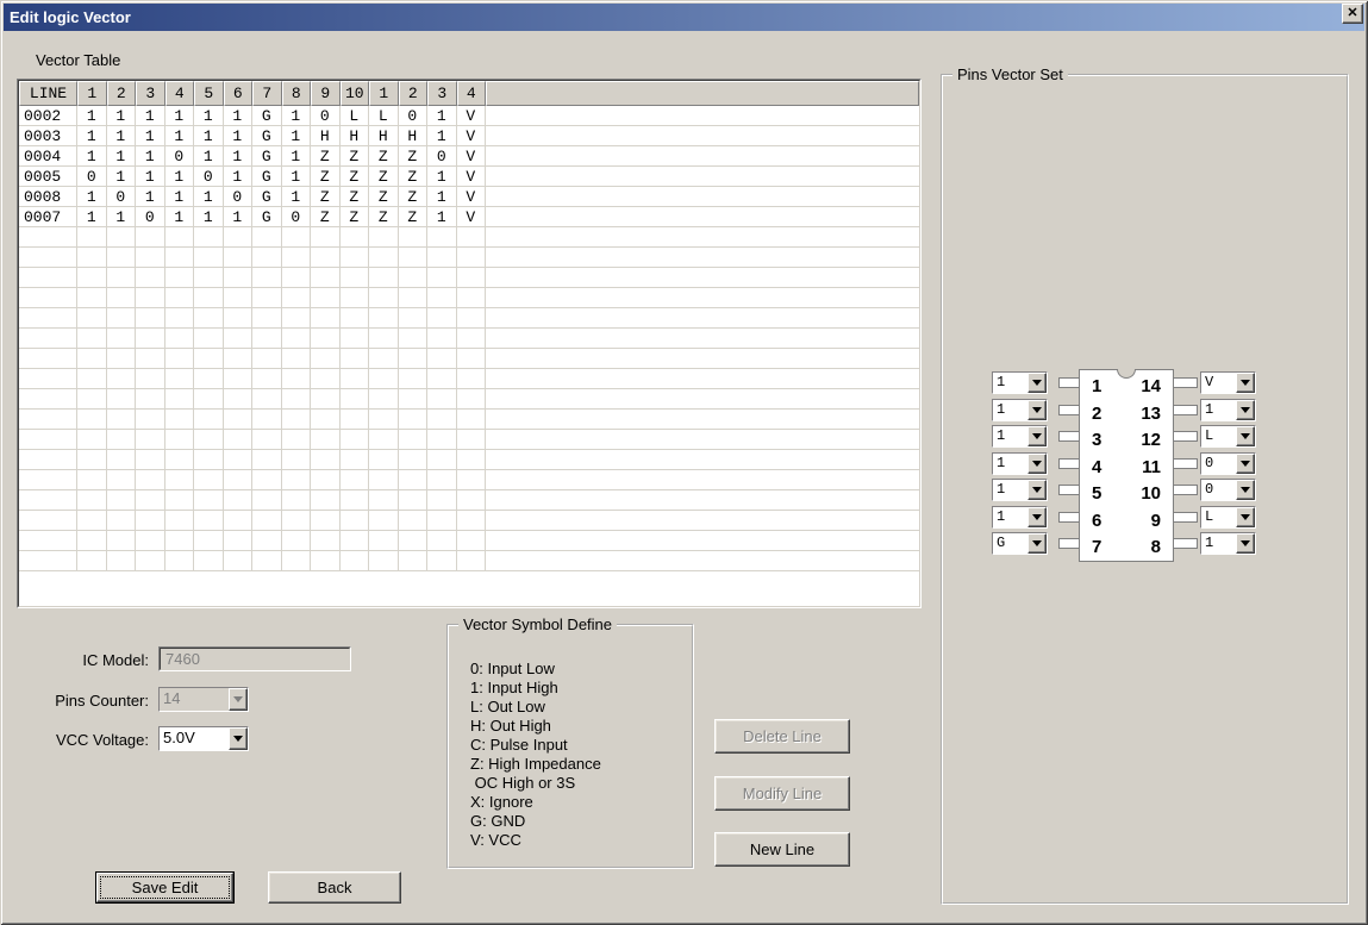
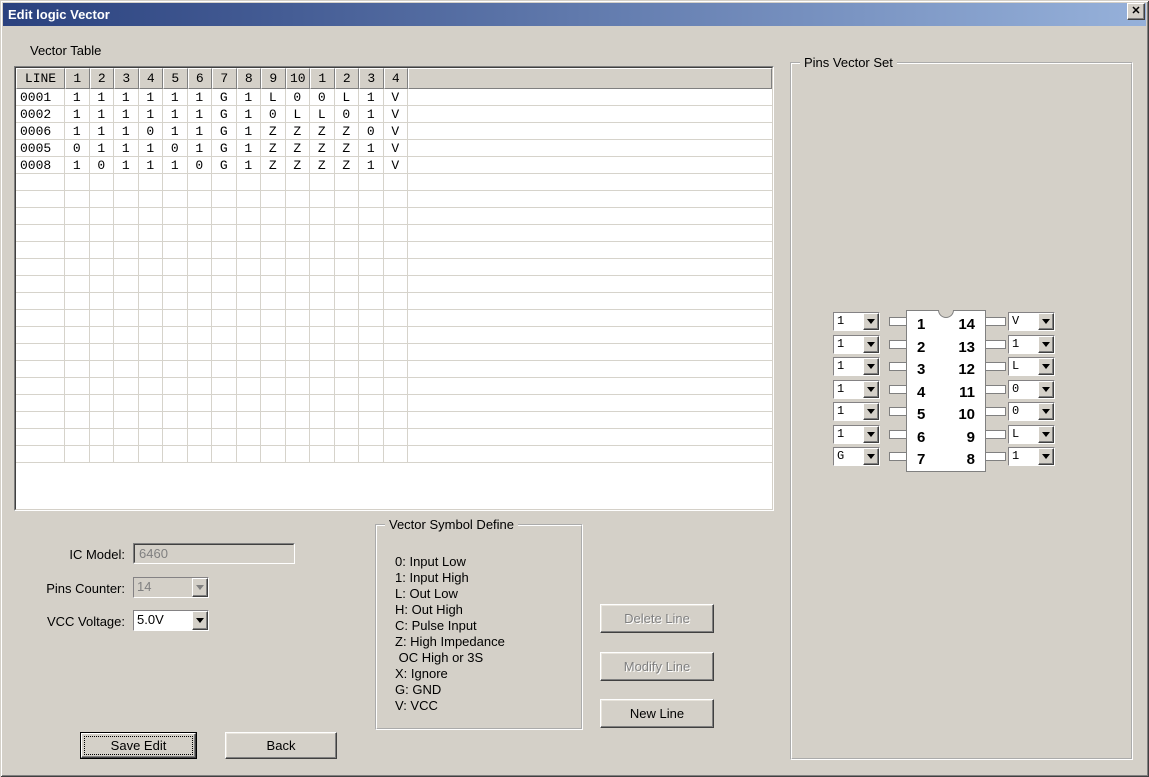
  Edit logic Vector
  ✕
  Vector Table
  LINE	1	2	3	4	5	6	7	8	9	10	1	2	3	4
+ 0001	1	1	1	1	1	1	G	1	L	0	0	L	1	V
  0002	1	1	1	1	1	1	G	1	0	L	L	0	1	V
- 0003	1	1	1	1	1	1	G	1	H	H	H	H	1	V
- 0004	1	1	1	0	1	1	G	1	Z	Z	Z	Z	0	V
+ 0006	1	1	1	0	1	1	G	1	Z	Z	Z	Z	0	V
  0005	0	1	1	1	0	1	G	1	Z	Z	Z	Z	1	V
  0008	1	0	1	1	1	0	G	1	Z	Z	Z	Z	1	V
- 0007	1	1	0	1	1	1	G	0	Z	Z	Z	Z	1	V
  Pins Vector Set
  1
  1
  1
  1
  1
  1
  G
  1
  2
  3
  4
  5
  6
  7
  14
  13
  12
  11
  10
  9
  8
  V
  1
  L
  0
  0
  L
  1
  IC Model:
- 7460
+ 6460
  Pins Counter:
  14
  VCC Voltage:
  5.0V
  Vector Symbol Define
  0: Input Low
  1: Input High
  L: Out Low
  H: Out High
  C: Pulse Input
  Z: High Impedance
  OC High or 3S
  X: Ignore
  G: GND
  V: VCC
  Delete Line
  Modify Line
  New Line
  Save Edit
  Back
